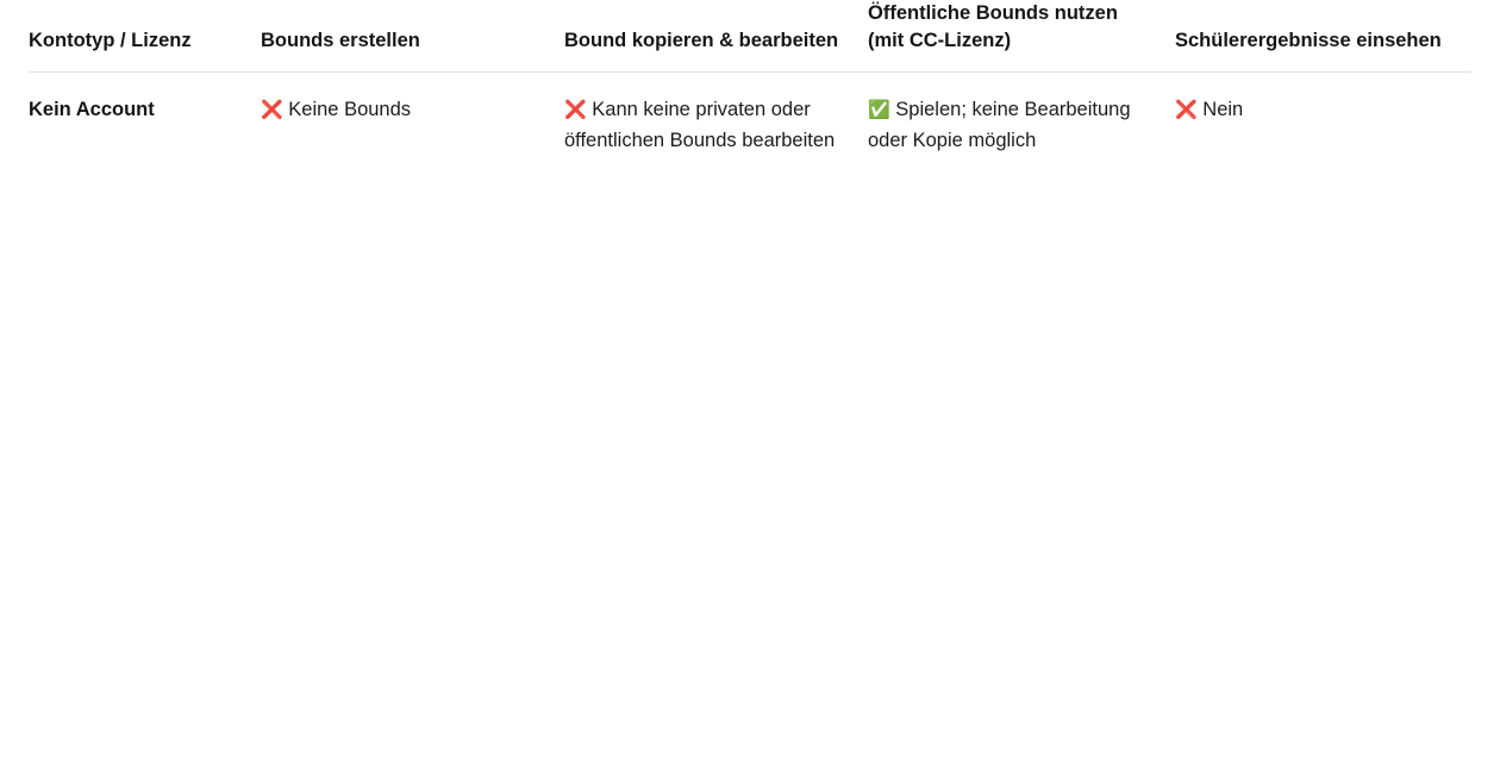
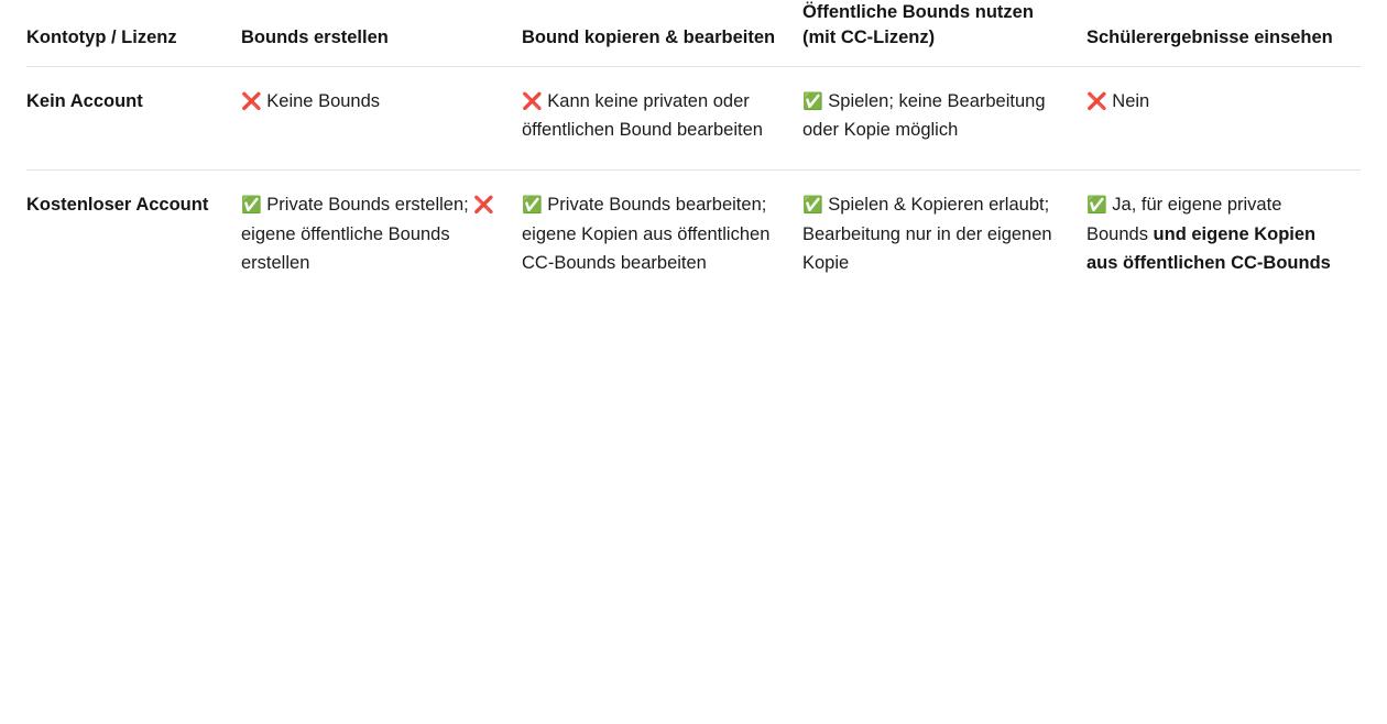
  Kontotyp / Lizenz	Bounds erstellen	Bound kopieren & bearbeiten	Öffentliche Bounds nutzen (mit CC-Lizenz)	Schülerergebnisse einsehen
- Kein Account	❌ Keine Bounds	❌ Kann keine privaten oder öffentlichen Bounds bearbeiten	✅ Spielen; keine Bearbeitung oder Kopie möglich	❌ Nein
+ Kein Account	❌ Keine Bounds	❌ Kann keine privaten oder öffentlichen Bound bearbeiten	✅ Spielen; keine Bearbeitung oder Kopie möglich	❌ Nein
+ Kostenloser Account	✅ Private Bounds erstellen; ❌ eigene öffentliche Bounds erstellen	✅ Private Bounds bearbeiten; eigene Kopien aus öffentlichen CC-Bounds bearbeiten	✅ Spielen & Kopieren erlaubt; Bearbeitung nur in der eigenen Kopie	✅ Ja, für eigene private Bounds und eigene Kopien aus öffentlichen CC-Bounds
